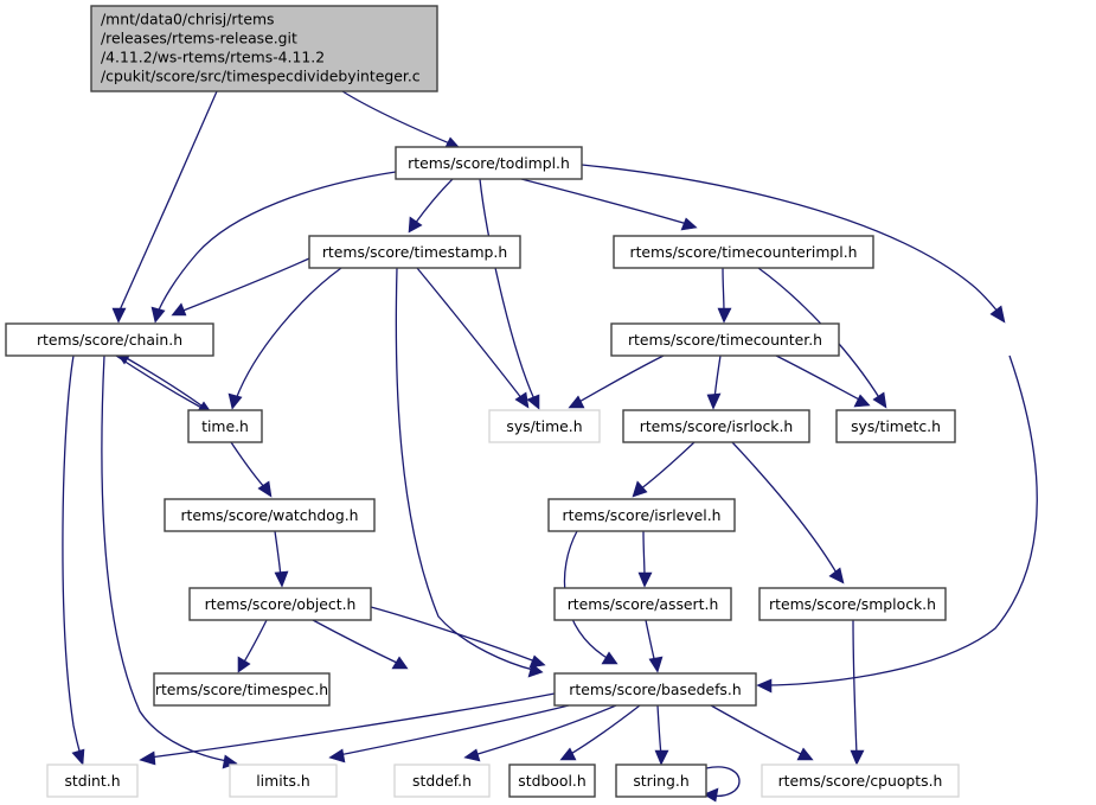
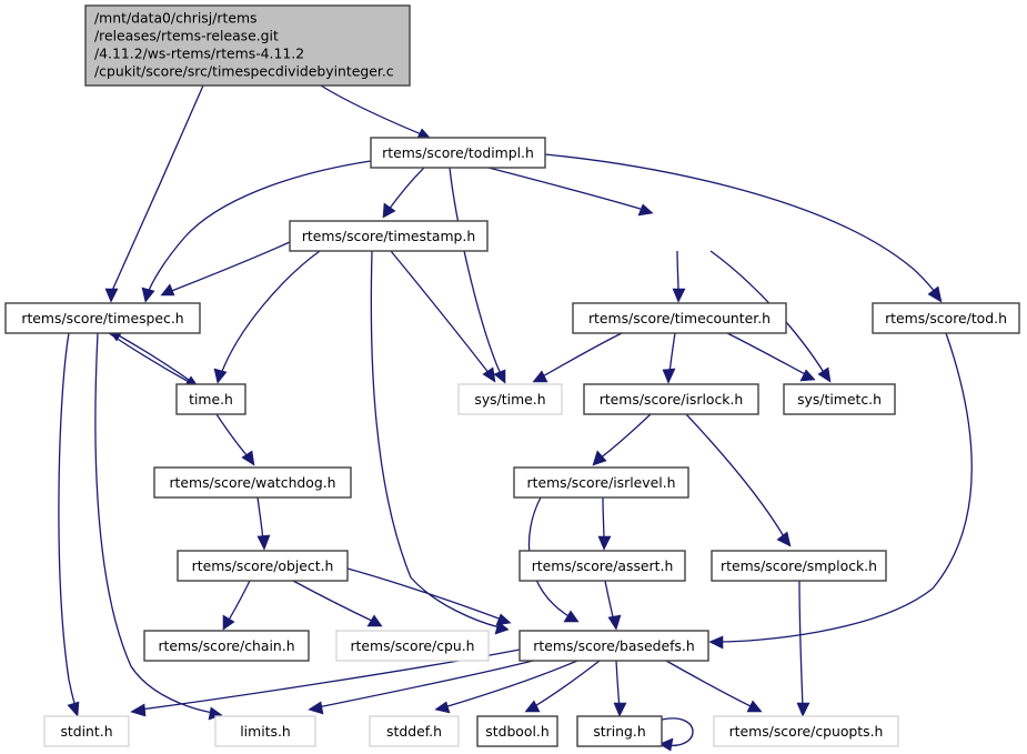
  /mnt/data0/chrisj/rtems
  /releases/rtems-release.git
  /4.11.2/ws-rtems/rtems-4.11.2
  /cpukit/score/src/timespecdividebyinteger.c
  rtems/score/todimpl.h
  rtems/score/timestamp.h
- rtems/score/timecounterimpl.h
- rtems/score/chain.h
+ rtems/score/timespec.h
  rtems/score/timecounter.h
+ rtems/score/tod.h
  time.h
  sys/time.h
  rtems/score/isrlock.h
  sys/timetc.h
  rtems/score/watchdog.h
  rtems/score/isrlevel.h
  rtems/score/object.h
  rtems/score/assert.h
  rtems/score/smplock.h
- rtems/score/timespec.h
+ rtems/score/chain.h
+ rtems/score/cpu.h
  rtems/score/basedefs.h
  stdint.h
  limits.h
  stddef.h
  stdbool.h
  string.h
  rtems/score/cpuopts.h
